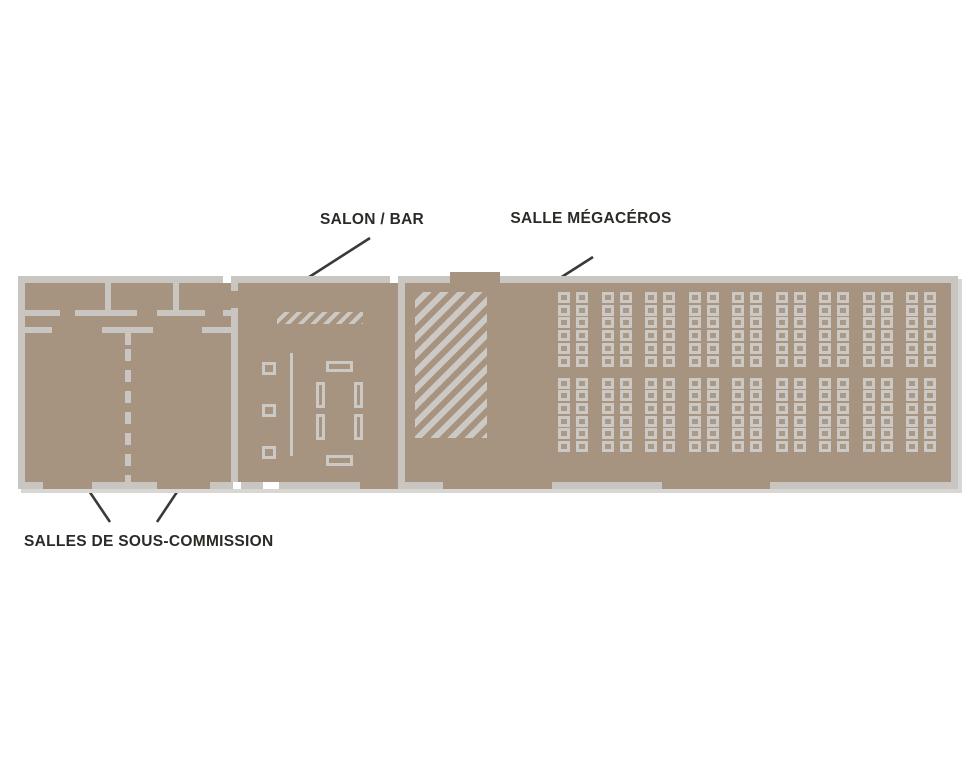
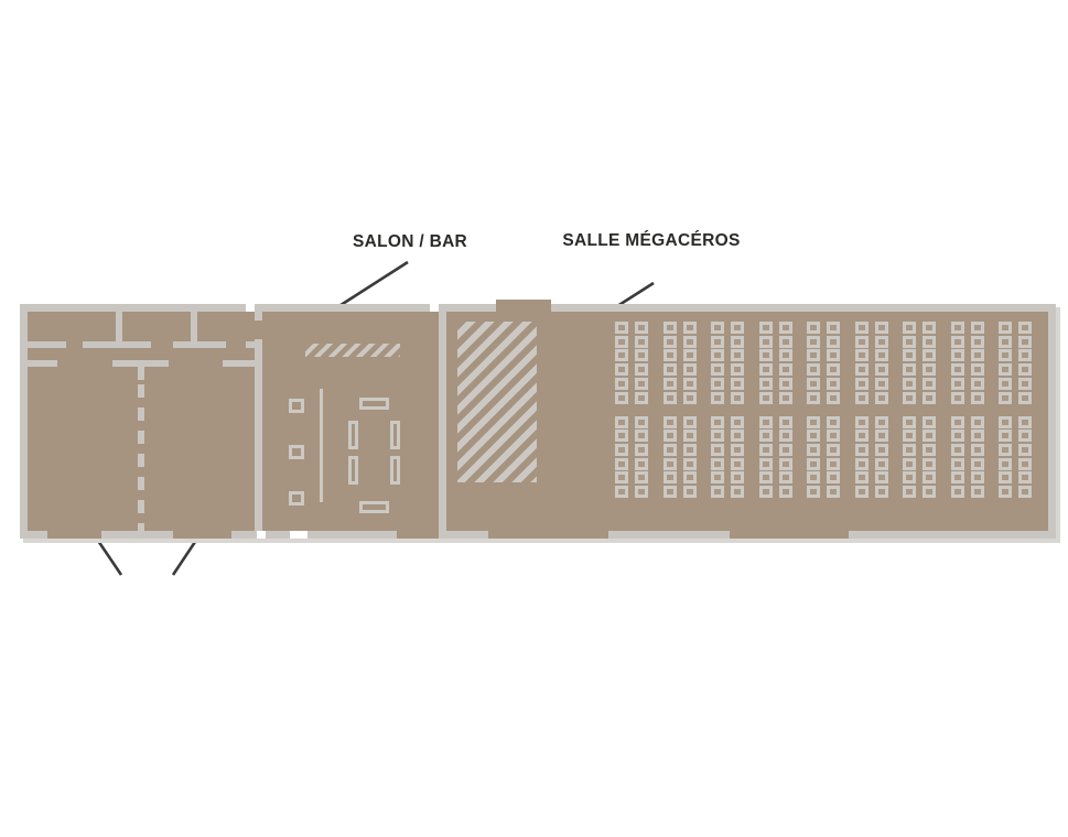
  SALON / BAR
  SALLE MÉGACÉROS
- SALLES DE SOUS-COMMISSION
